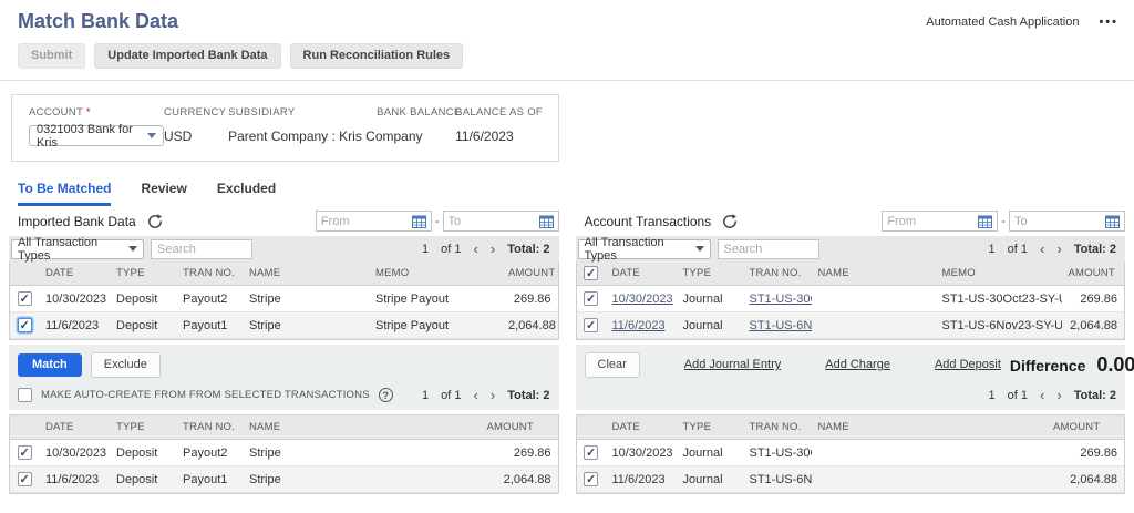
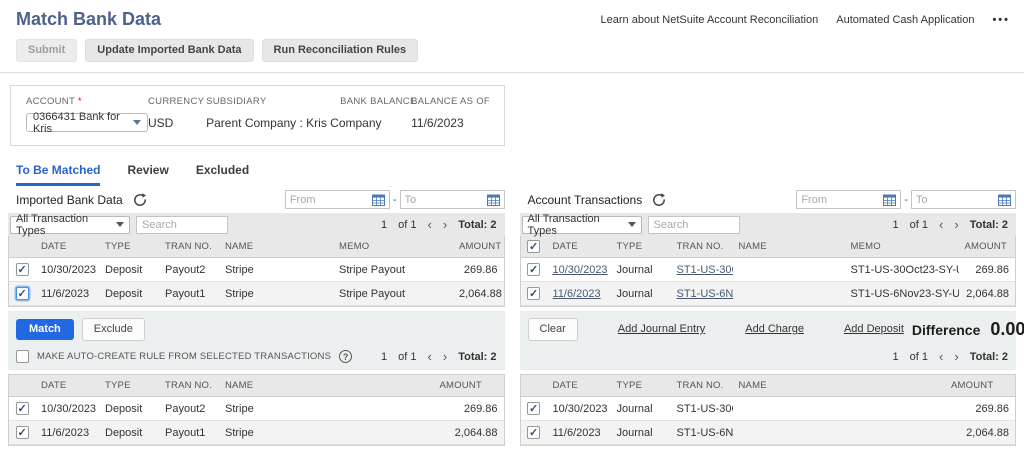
  Match Bank Data
+ Learn about NetSuite Account Reconciliation
  Automated Cash Application
  •••
  Submit
  Update Imported Bank Data
  Run Reconciliation Rules
  ACCOUNT *
- 0321003 Bank for Kris
+ 0366431 Bank for Kris
  CURRENCY
  USD
  SUBSIDIARY
  Parent Company : Kris C
  BANK BALANC
  BALANCE AS OF
  11/6/2023
  To Be Matched
  Review
  Excluded
  Imported Bank Data
  From
  -
  To
  All Transaction Types
  Search
  1
  of 1
  ‹
  ›
  Total: 2
  	DATE	TYPE	TRAN NO.	NAME	MEMO	AMOUNT
  	10/30/2023	Deposit	Payout2	Stripe	Stripe Payout	269.86
  	11/6/2023	Deposit	Payout1	Stripe	Stripe Payout	2,064.88
  Account Transactions
  From
  -
  To
  All Transaction Types
  Search
  1
  of 1
  ‹
  ›
  Total: 2
  	DATE	TYPE	TRAN NO.	NAME	MEMO	AMOUNT
  	10/30/2023	Journal	ST1-US-30		ST1-US-30Oct23-SY-	269.86
  	11/6/2023	Journal	ST1-US-6N		ST1-US-6Nov23-SY-U	2,064.88
  Match
  Exclude
- MAKE AUTO-CREATE FROM FROM SELECTED TRANSACTIONS
+ MAKE AUTO-CREATE RULE FROM SELECTED TRANSACTIONS
  ?
  1
  of 1
  ‹
  ›
  Total: 2
  Clear
  Add Journal Entry
  Add Charge
  Add Deposit
  Difference
  0.00
  1
  of 1
  ‹
  ›
  Total: 2
  	DATE	TYPE	TRAN NO.	NAME	AMOUNT
  	10/30/2023	Deposit	Payout2	Stripe	269.86
  	11/6/2023	Deposit	Payout1	Stripe	2,064.88
  	DATE	TYPE	TRAN NO.	NAME	AMOUNT
  	10/30/2023	Journal	ST1-US-30		269.86
  	11/6/2023	Journal	ST1-US-6N		2,064.88
